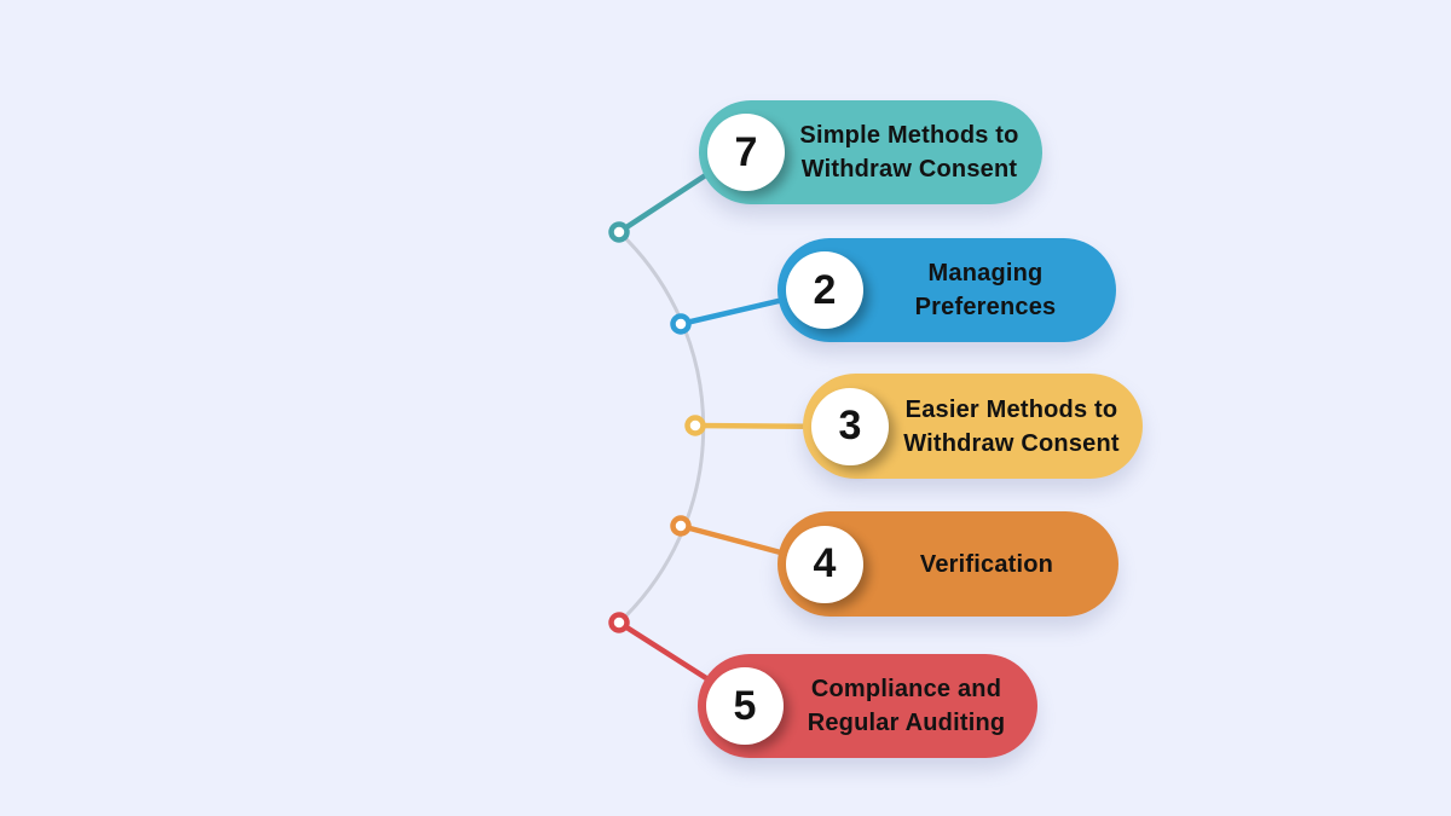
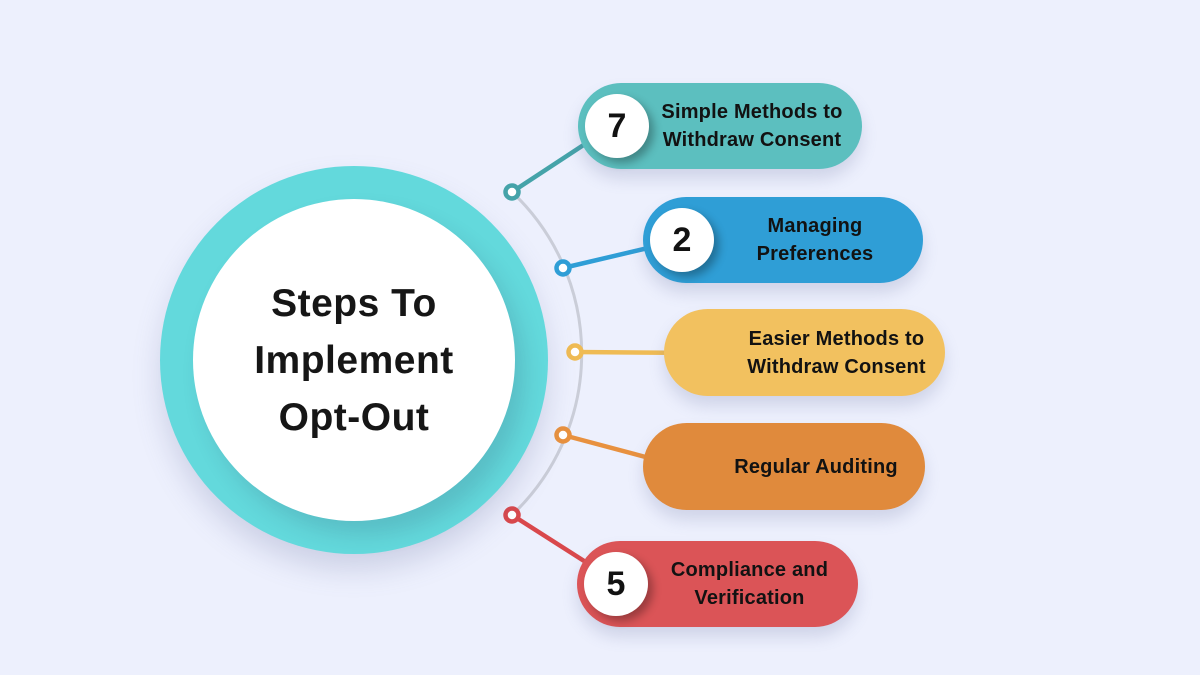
+ Steps To
+ Implement
+ Opt-Out
  7
  Simple Methods to
  Withdraw Consent
  2
  Managing
  Preferences
- 3
  Easier Methods to
  Withdraw Consent
- 4
- Verification
+ Regular Auditing
  5
  Compliance and
- Regular Auditing
+ Verification
